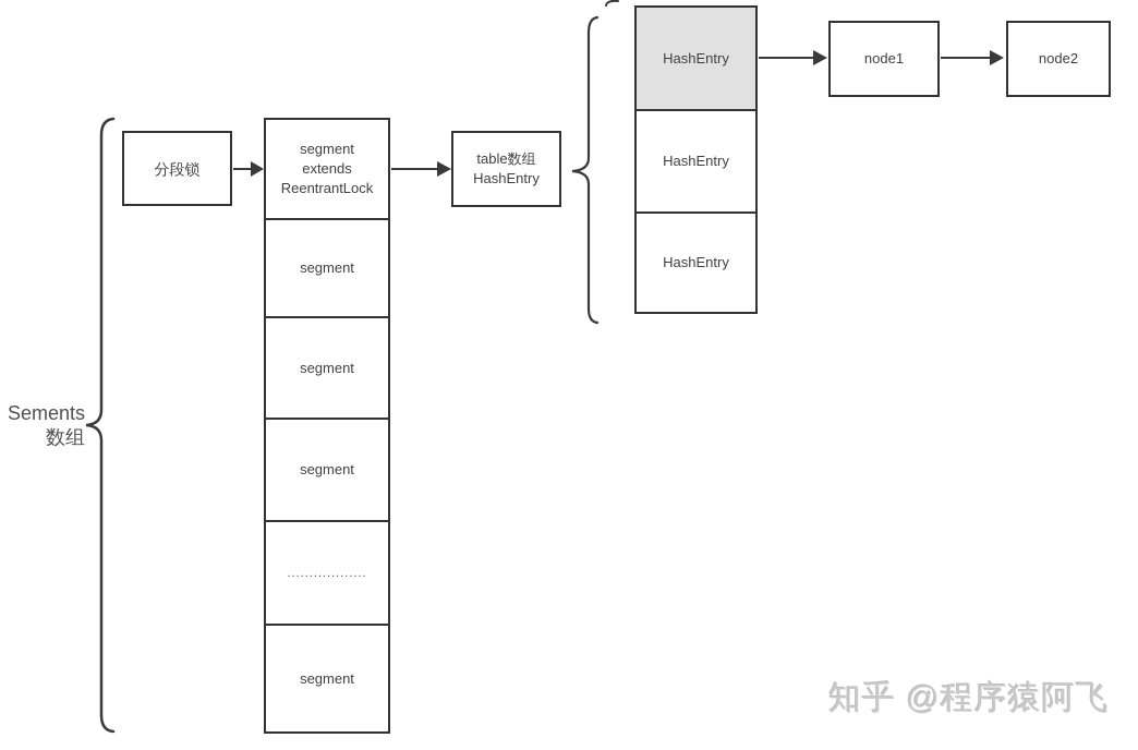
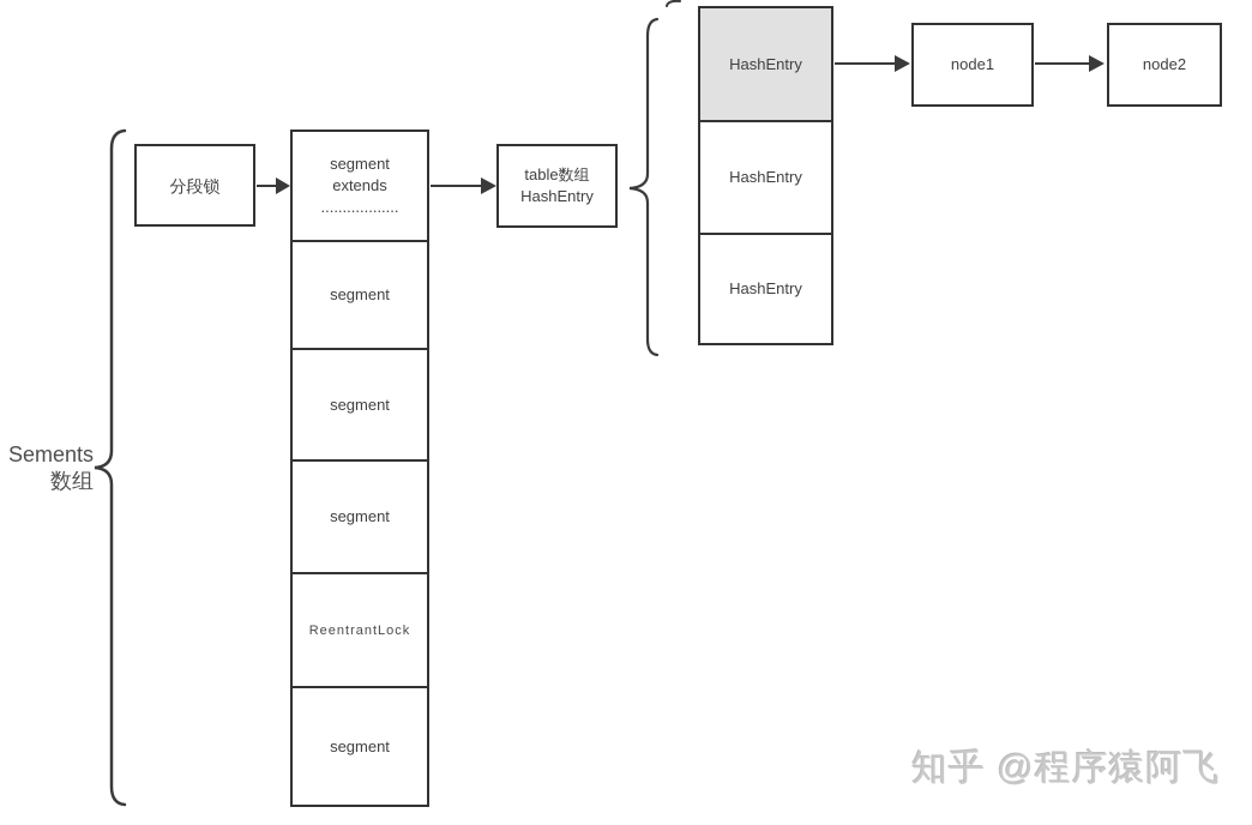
  Sements
  数组
  分段锁
  segment
  extends
- ReentrantLock
+ ..................
  segment
  segment
  segment
- ..................
+ ReentrantLock
  segment
  table数组
  HashEntry
  HashEntry
  HashEntry
  HashEntry
  node1
  node2
  知乎 @程序猿阿飞
